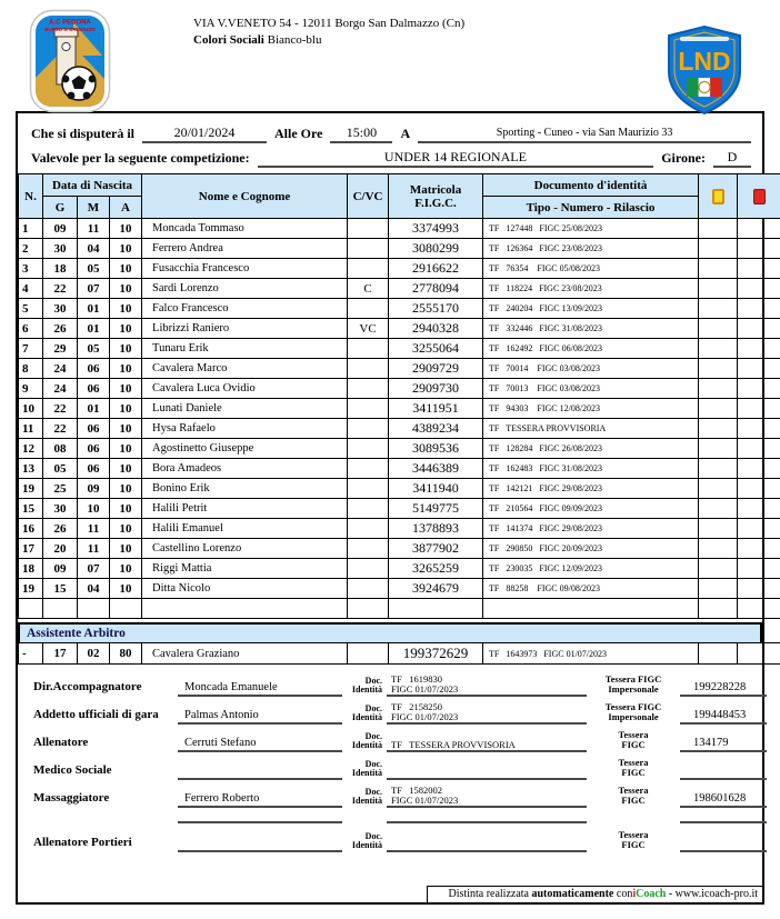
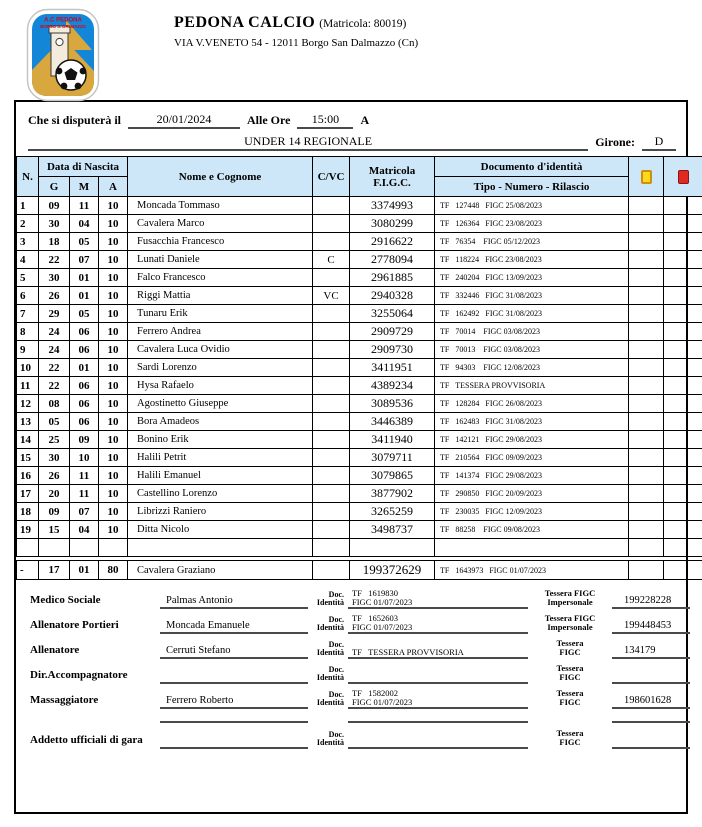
+ PEDONA CALCIO (Matricola: 80019)
  VIA V.VENETO 54 - 12011 Borgo San Dalmazzo (Cn)
- Colori Sociali Bianco-blu
- LND
  Che si disputerà il
  20/01/2024
  Alle Ore
  15:00
  A
- Sporting - Cuneo - via San Maurizio 33
- Valevole per la seguente competizione:
  UNDER 14 REGIONALE
  Girone:
  D
  N.	Data di Nascita	Nome e Cognome	C/VC	Matricola F.I.G.C.	Documento d'identità
  G	M	A	Tipo - Numero - Rilascio
  1	09	11	10	Moncada Tommaso		3374993	TF 127448 FIGC 25/08/2023
- 2	30	04	10	Ferrero Andrea		3080299	TF 126364 FIGC 23/08/2023
+ 2	30	04	10	Cavalera Marco		3080299	TF 126364 FIGC 23/08/2023
- 3	18	05	10	Fusacchia Francesco		2916622	TF 76354 FIGC 05/08/2023
+ 3	18	05	10	Fusacchia Francesco		2916622	TF 76354 FIGC 05/12/2023
- 4	22	07	10	Sardi Lorenzo	C	2778094	TF 118224 FIGC 23/08/2023
+ 4	22	07	10	Lunati Daniele	C	2778094	TF 118224 FIGC 23/08/2023
- 5	30	01	10	Falco Francesco		2555170	TF 240204 FIGC 13/09/2023
+ 5	30	01	10	Falco Francesco		2961885	TF 240204 FIGC 13/09/2023
- 6	26	01	10	Librizzi Raniero	VC	2940328	TF 332446 FIGC 31/08/2023
+ 6	26	01	10	Riggi Mattia	VC	2940328	TF 332446 FIGC 31/08/2023
- 7	29	05	10	Tunaru Erik		3255064	TF 162492 FIGC 06/08/2023
+ 7	29	05	10	Tunaru Erik		3255064	TF 162492 FIGC 31/08/2023
- 8	24	06	10	Cavalera Marco		2909729	TF 70014 FIGC 03/08/2023
+ 8	24	06	10	Ferrero Andrea		2909729	TF 70014 FIGC 03/08/2023
  9	24	06	10	Cavalera Luca Ovidio		2909730	TF 70013 FIGC 03/08/2023
- 10	22	01	10	Lunati Daniele		3411951	TF 94303 FIGC 12/08/2023
+ 10	22	01	10	Sardi Lorenzo		3411951	TF 94303 FIGC 12/08/2023
  11	22	06	10	Hysa Rafaelo		4389234	TF TESSERA PROVVISORIA
  12	08	06	10	Agostinetto Giuseppe		3089536	TF 128284 FIGC 26/08/2023
  13	05	06	10	Bora Amadeos		3446389	TF 162483 FIGC 31/08/2023
- 19	25	09	10	Bonino Erik		3411940	TF 142121 FIGC 29/08/2023
+ 14	25	09	10	Bonino Erik		3411940	TF 142121 FIGC 29/08/2023
- 15	30	10	10	Halili Petrit		5149775	TF 210564 FIGC 09/09/2023
+ 15	30	10	10	Halili Petrit		3079711	TF 210564 FIGC 09/09/2023
- 16	26	11	10	Halili Emanuel		1378893	TF 141374 FIGC 29/08/2023
+ 16	26	11	10	Halili Emanuel		3079865	TF 141374 FIGC 29/08/2023
  17	20	11	10	Castellino Lorenzo		3877902	TF 290850 FIGC 20/09/2023
- 18	09	07	10	Riggi Mattia		3265259	TF 230035 FIGC 12/09/2023
+ 18	09	07	10	Librizzi Raniero		3265259	TF 230035 FIGC 12/09/2023
- 19	15	04	10	Ditta Nicolo		3924679	TF 88258 FIGC 09/08/2023
+ 19	15	04	10	Ditta Nicolo		3498737	TF 88258 FIGC 09/08/2023
- Assistente Arbitro
- -	17	02	80	Cavalera Graziano		199372629	TF 1643973 FIGC 01/07/2023
+ -	17	01	80	Cavalera Graziano		199372629	TF 1643973 FIGC 01/07/2023
- Dir.Accompagnatore
+ Medico Sociale
- Moncada Emanuele
+ Palmas Antonio
  Doc.
  Identità
  TF 1619830
  FIGC 01/07/2023
  Tessera FIGC
  Impersonale
  199228228
- Addetto ufficiali di gara
+ Allenatore Portieri
- Palmas Antonio
+ Moncada Emanuele
  Doc.
  Identità
- TF 2158250
+ TF 1652603
  FIGC 01/07/2023
  Tessera FIGC
  Impersonale
  199448453
  Allenatore
  Cerruti Stefano
  Doc.
  Identità
  TF TESSERA PROVVISORIA
  Tessera
  FIGC
  134179
- Medico Sociale
+ Dir.Accompagnatore
  Doc.
  Identità
  Tessera
  FIGC
  Massaggiatore
  Ferrero Roberto
  Doc.
  Identità
  TF 1582002
  FIGC 01/07/2023
  Tessera
  FIGC
  198601628
- Allenatore Portieri
+ Addetto ufficiali di gara
  Doc.
  Identità
  Tessera
  FIGC
- Distinta realizzata automaticamente coniCoach - www.icoach-pro.it
